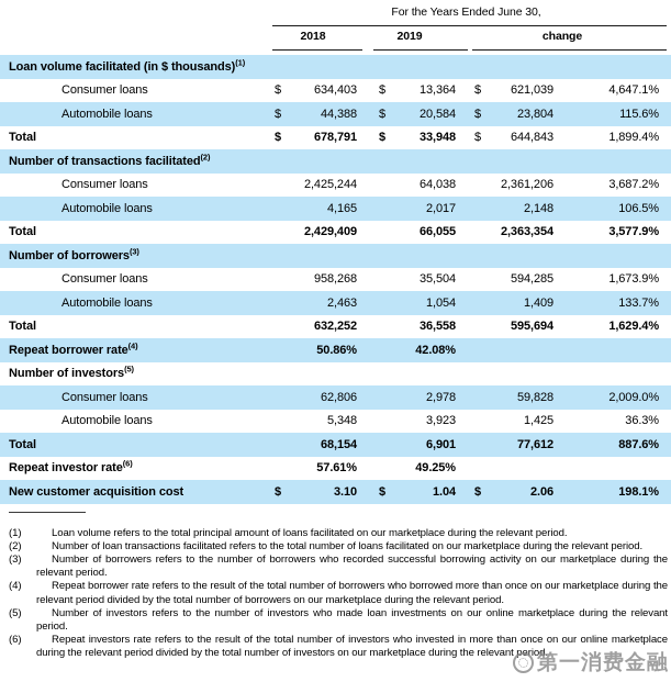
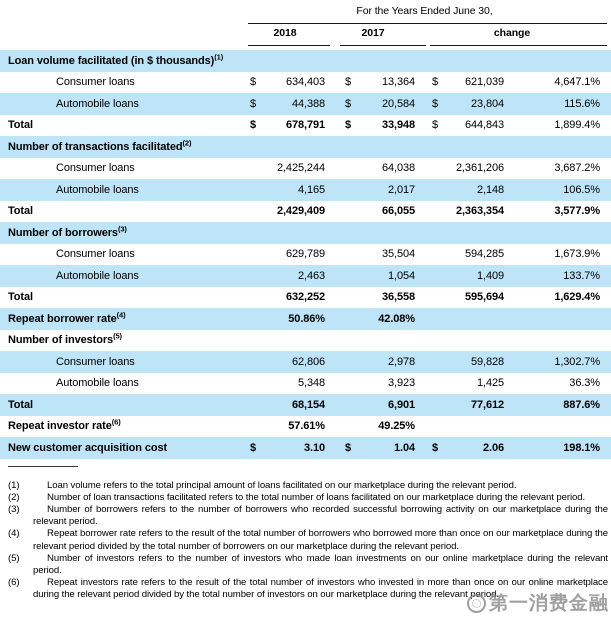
  For the Years Ended June 30,
  2018
- 2019
+ 2017
  change
  Loan volume facilitated (in $ thousands)(1)
  Consumer loans
  $
  634,403
  $
  13,364
  $
  621,039
  4,647.1%
  Automobile loans
  $
  44,388
  $
  20,584
  $
  23,804
  115.6%
  Total
  $
  678,791
  $
  33,948
  $
  644,843
  1,899.4%
  Number of transactions facilitated(2)
  Consumer loans
  2,425,244
  64,038
  2,361,206
  3,687.2%
  Automobile loans
  4,165
  2,017
  2,148
  106.5%
  Total
  2,429,409
  66,055
  2,363,354
  3,577.9%
  Number of borrowers(3)
  Consumer loans
- 958,268
+ 629,789
  35,504
  594,285
  1,673.9%
  Automobile loans
  2,463
  1,054
  1,409
  133.7%
  Total
  632,252
  36,558
  595,694
  1,629.4%
  Repeat borrower rate(4)
  50.86%
  42.08%
  Number of investors(5)
  Consumer loans
  62,806
  2,978
  59,828
- 2,009.0%
+ 1,302.7%
  Automobile loans
  5,348
  3,923
  1,425
  36.3%
  Total
  68,154
  6,901
  77,612
  887.6%
  Repeat investor rate(6)
  57.61%
  49.25%
  New customer acquisition cost
  $
  3.10
  $
  1.04
  $
  2.06
  198.1%
  (1)
  Loan volume refers to the total principal amount of loans facilitated on our marketplace during the relevant period.
  (2)
  Number of loan transactions facilitated refers to the total number of loans facilitated on our marketplace during the relevant period.
  (3)
  Number of borrowers refers to the number of borrowers who recorded successful borrowing activity on our marketplace during the relevant period.
  (4)
  Repeat borrower rate refers to the result of the total number of borrowers who borrowed more than once on our marketplace during the relevant period divided by the total number of borrowers on our marketplace during the relevant period.
  (5)
  Number of investors refers to the number of investors who made loan investments on our online marketplace during the relevant period.
  (6)
  Repeat investors rate refers to the result of the total number of investors who invested in more than once on our online marketplace during the relevant period divided by the total number of investors on our marketplace during the relevant period.
  第一消费金融
